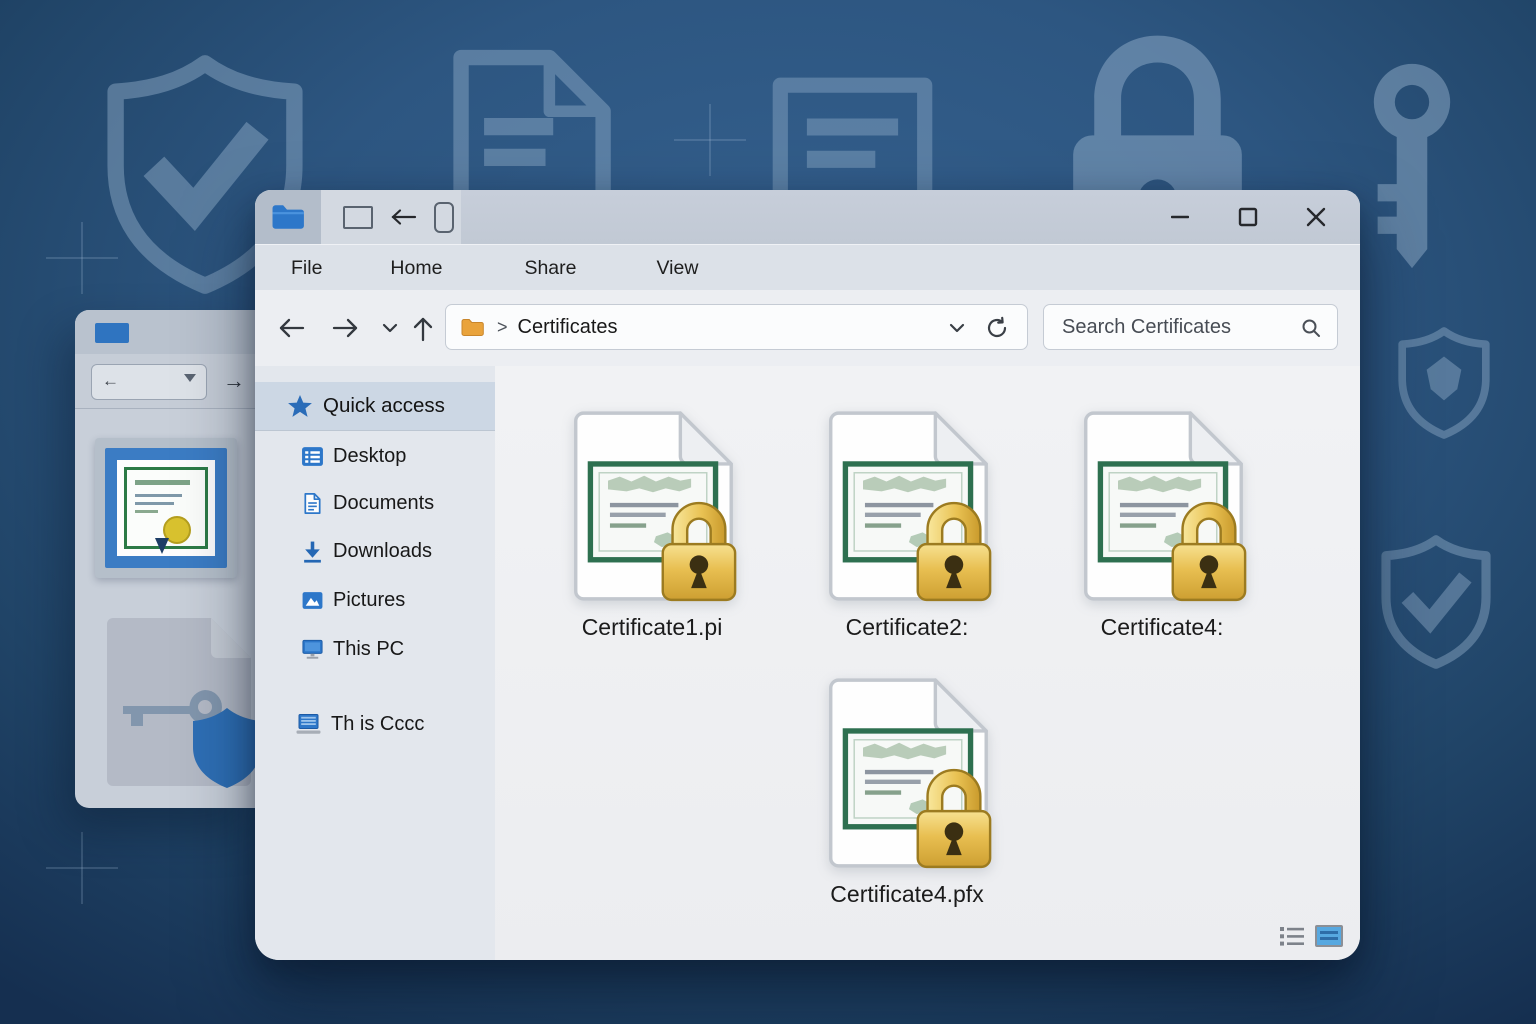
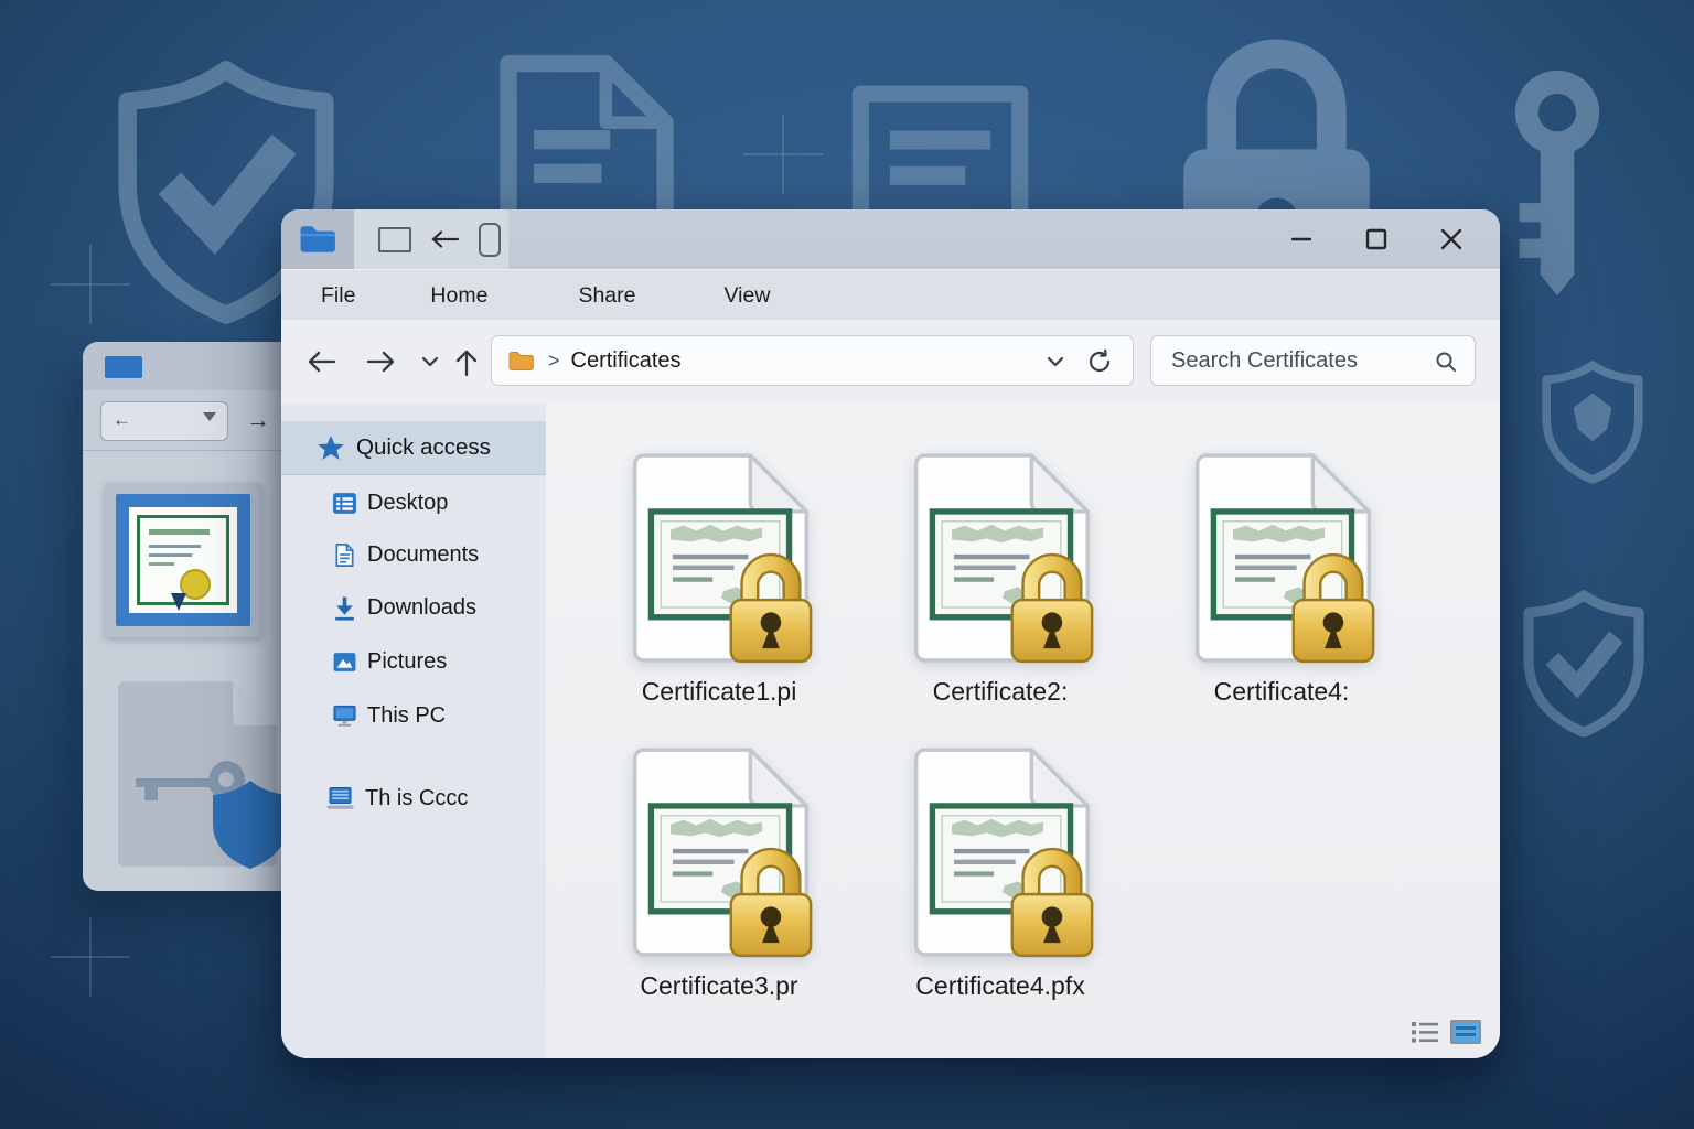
  ←
  →
  File
  Home
  Share
  View
  >
  Certificates
  Search Certificates
  Quick access
  Desktop
  Documents
  Downloads
  Pictures
  This PC
  Th is Cccc
  Certificate1.pi
  Certificate2:
  Certificate4:
+ Certificate3.pr
  Certificate4.pfx
